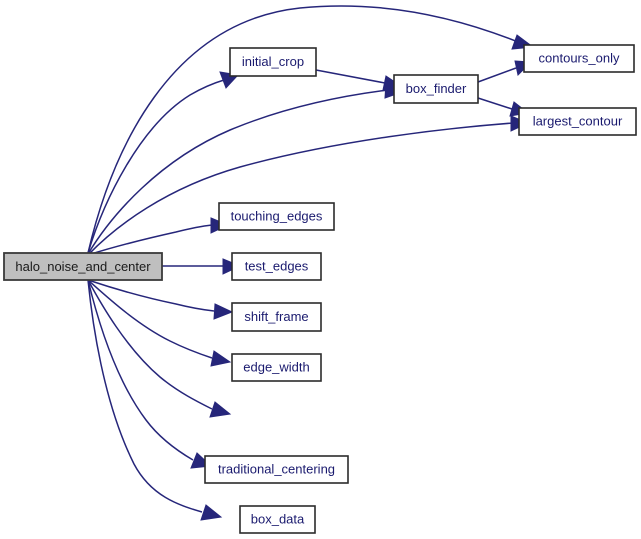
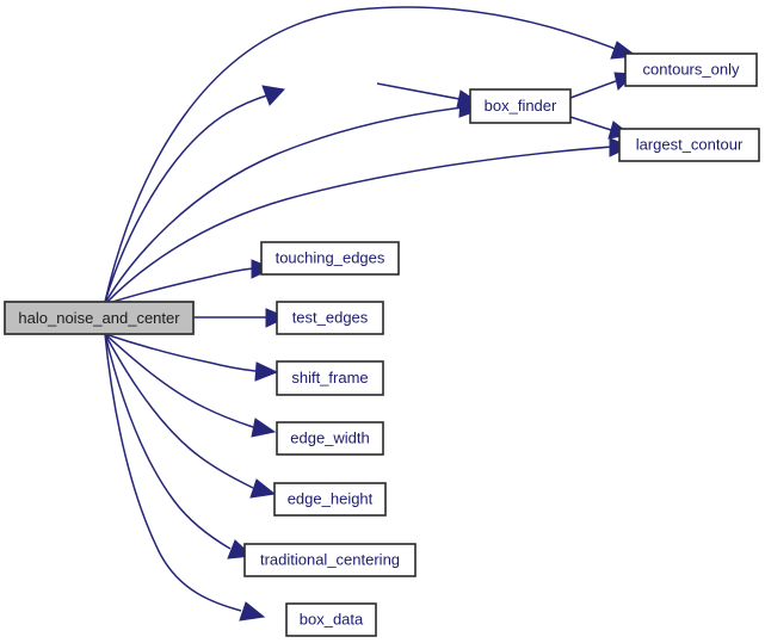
  halo_noise_and_center
- initial_crop
  box_finder
  contours_only
  largest_contour
  touching_edges
  test_edges
  shift_frame
  edge_width
+ edge_height
  traditional_centering
  box_data
